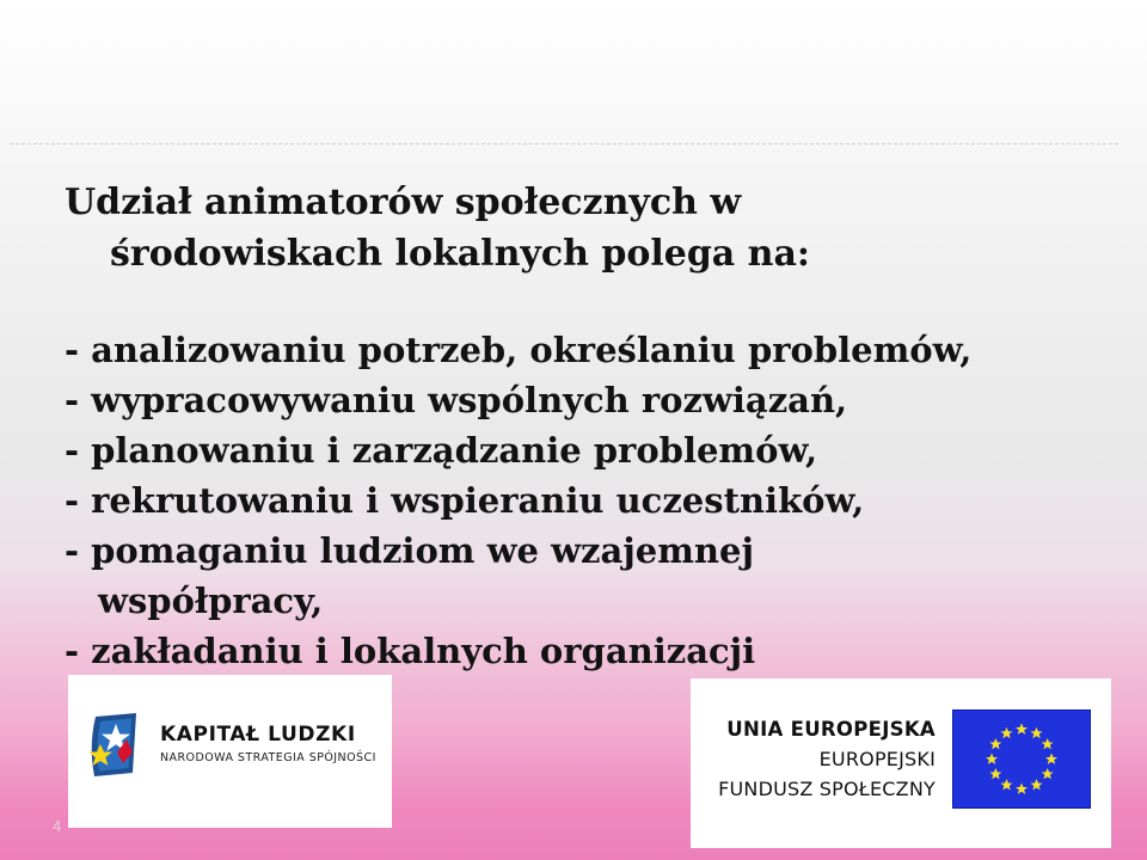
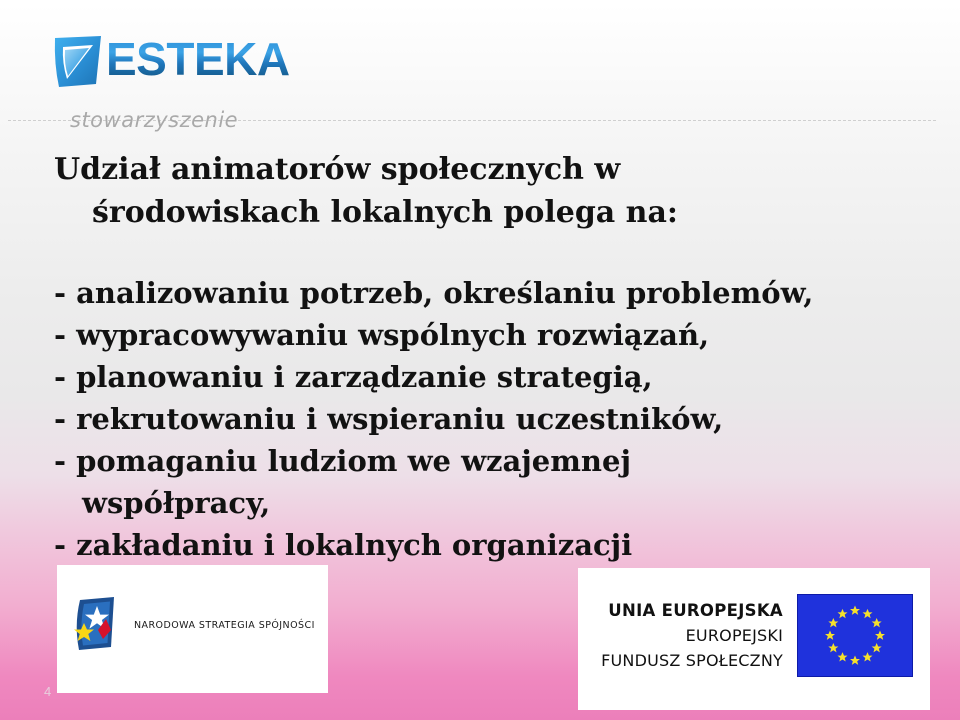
+ ESTEKA
+ stowarzyszenie
  Udział animatorów społecznych w
  środowiskach lokalnych polega na:
  - analizowaniu potrzeb, określaniu problemów,
  - wypracowywaniu wspólnych rozwiązań,
- - planowaniu i zarządzanie problemów,
+ - planowaniu i zarządzanie strategią,
  - rekrutowaniu i wspieraniu uczestników,
  - pomaganiu ludziom we wzajemnej
  współpracy,
  - zakładaniu i lokalnych organizacji
- KAPITAŁ LUDZKI
  NARODOWA STRATEGIA SPÓJNOŚCI
  UNIA EUROPEJSKA
  EUROPEJSKI
  FUNDUSZ SPOŁECZNY
  4
